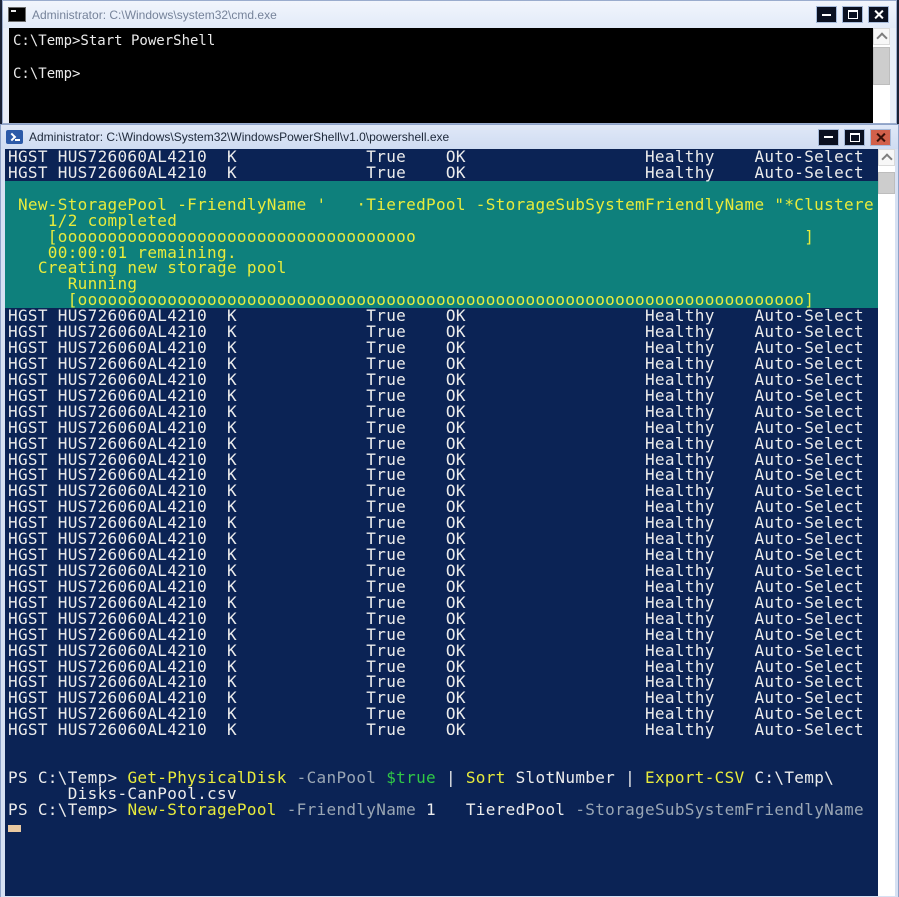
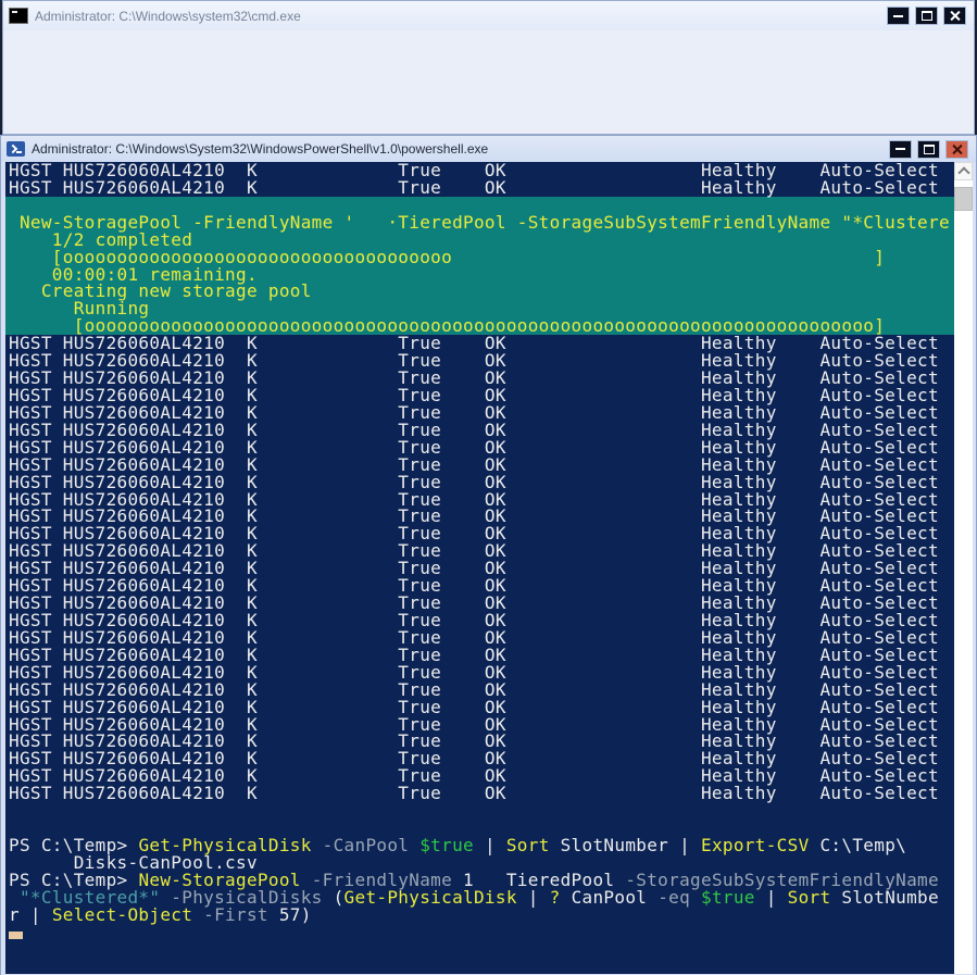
  Administrator: C:\Windows\system32\cmd.exe
- C:\Temp>Start PowerShell
- C:\Temp>
  Administrator: C:\Windows\System32\WindowsPowerShell\v1.0\powershell.exe
  HGST HUS726060AL4210 K True OK Healthy Auto-Select
  HGST HUS726060AL4210 K True OK Healthy Auto-Select
  New-StoragePool -FriendlyName ' ·TieredPool -StorageSubSystemFriendlyName "*Clustere
  1/2 completed
  [oooooooooooooooooooooooooooooooooooo ]
  00:00:01 remaining.
  Creating new storage pool
  Running
  [ooooooooooooooooooooooooooooooooooooooooooooooooooooooooooooooooooooooooo]
  HGST HUS726060AL4210 K True OK Healthy Auto-Select
  HGST HUS726060AL4210 K True OK Healthy Auto-Select
  HGST HUS726060AL4210 K True OK Healthy Auto-Select
  HGST HUS726060AL4210 K True OK Healthy Auto-Select
  HGST HUS726060AL4210 K True OK Healthy Auto-Select
  HGST HUS726060AL4210 K True OK Healthy Auto-Select
  HGST HUS726060AL4210 K True OK Healthy Auto-Select
  HGST HUS726060AL4210 K True OK Healthy Auto-Select
  HGST HUS726060AL4210 K True OK Healthy Auto-Select
  HGST HUS726060AL4210 K True OK Healthy Auto-Select
  HGST HUS726060AL4210 K True OK Healthy Auto-Select
  HGST HUS726060AL4210 K True OK Healthy Auto-Select
  HGST HUS726060AL4210 K True OK Healthy Auto-Select
  HGST HUS726060AL4210 K True OK Healthy Auto-Select
  HGST HUS726060AL4210 K True OK Healthy Auto-Select
  HGST HUS726060AL4210 K True OK Healthy Auto-Select
  HGST HUS726060AL4210 K True OK Healthy Auto-Select
  HGST HUS726060AL4210 K True OK Healthy Auto-Select
  HGST HUS726060AL4210 K True OK Healthy Auto-Select
  HGST HUS726060AL4210 K True OK Healthy Auto-Select
  HGST HUS726060AL4210 K True OK Healthy Auto-Select
  HGST HUS726060AL4210 K True OK Healthy Auto-Select
  HGST HUS726060AL4210 K True OK Healthy Auto-Select
  HGST HUS726060AL4210 K True OK Healthy Auto-Select
  HGST HUS726060AL4210 K True OK Healthy Auto-Select
  HGST HUS726060AL4210 K True OK Healthy Auto-Select
  HGST HUS726060AL4210 K True OK Healthy Auto-Select
  PS C:\Temp> Get-PhysicalDisk -CanPool $true | Sort SlotNumber | Export-CSV C:\Temp\
  Disks-CanPool.csv
  PS C:\Temp> New-StoragePool -FriendlyName 1 TieredPool -StorageSubSystemFriendlyName
+ "*Clustered*" -PhysicalDisks (Get-PhysicalDisk | ? CanPool -eq $true | Sort SlotNumbe
+ r | Select-Object -First 57)
